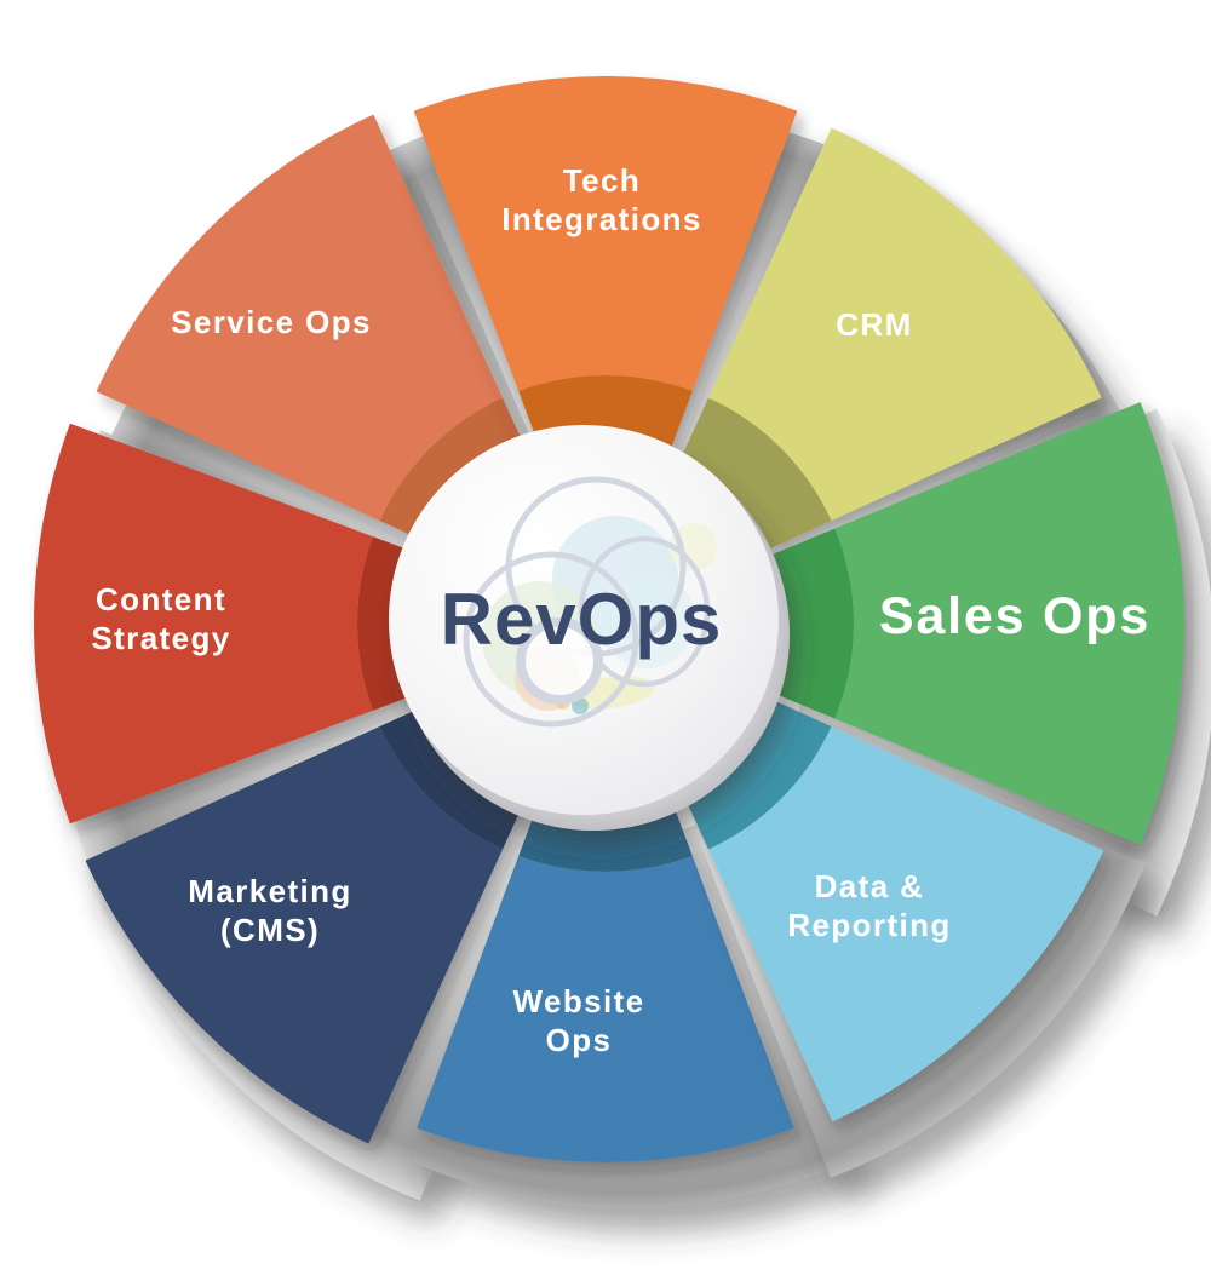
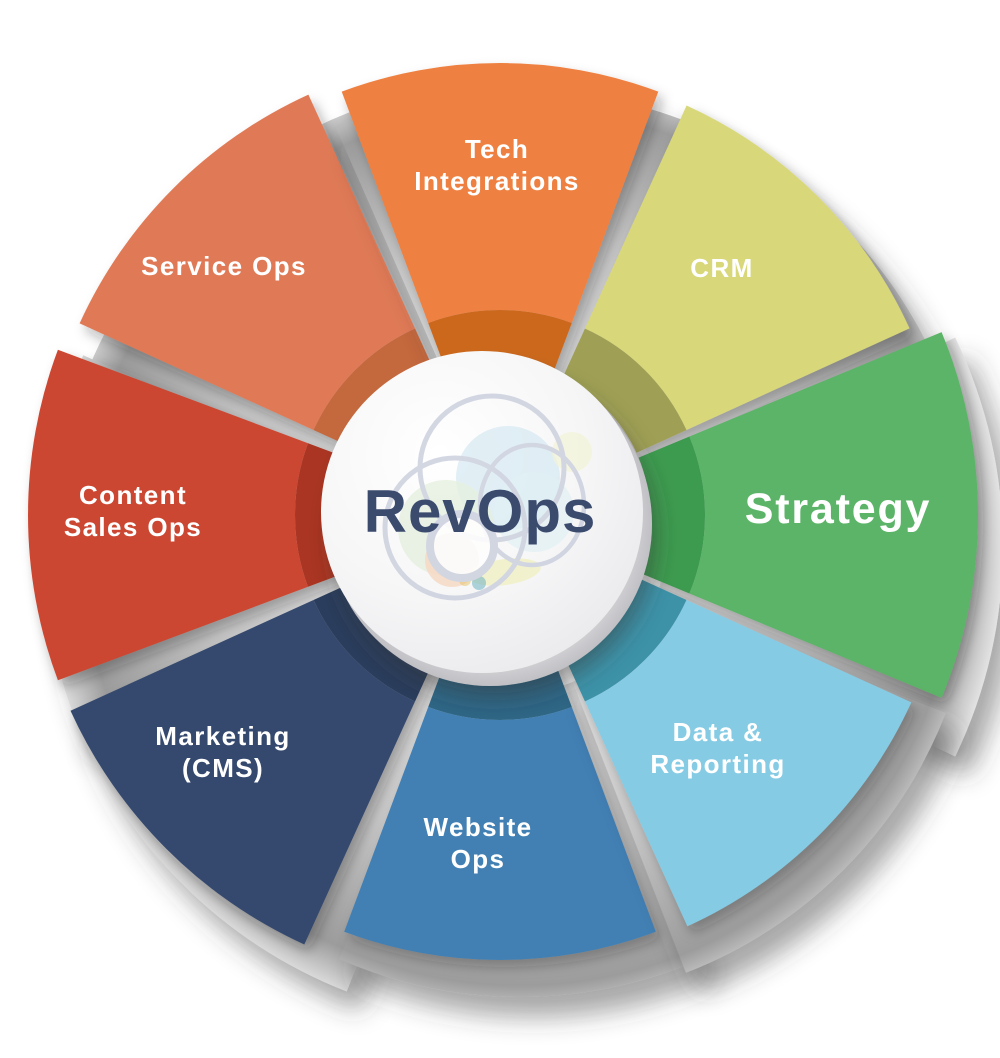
  Service Ops
  Tech Integrations
- Content Strategy
+ Content Sales Ops
  CRM
  Marketing (CMS)
- Sales Ops
+ Strategy
  Website Ops
  Data & Reporting
  RevOps
